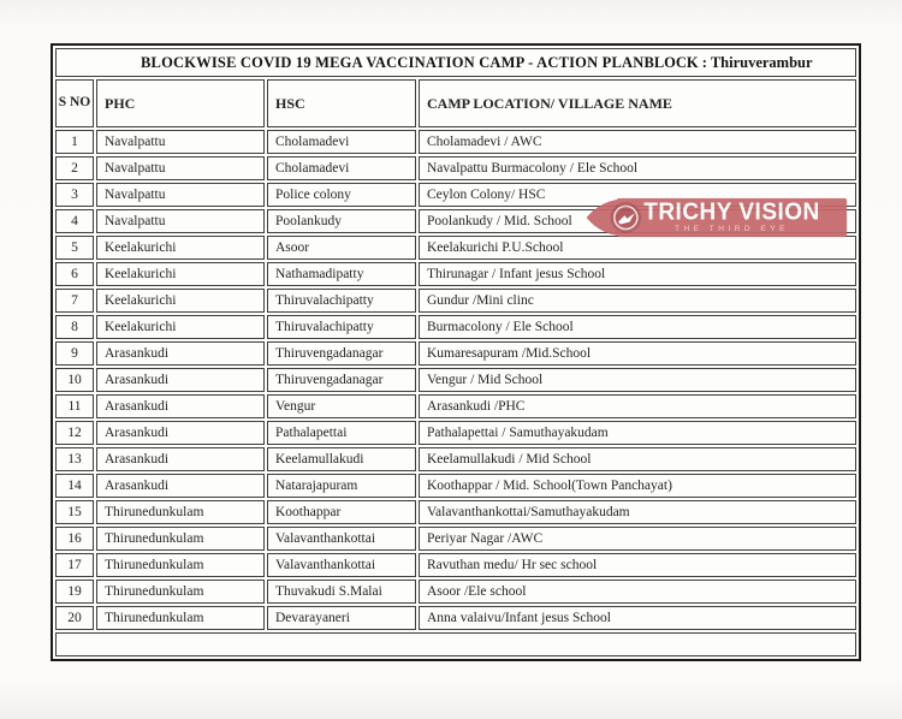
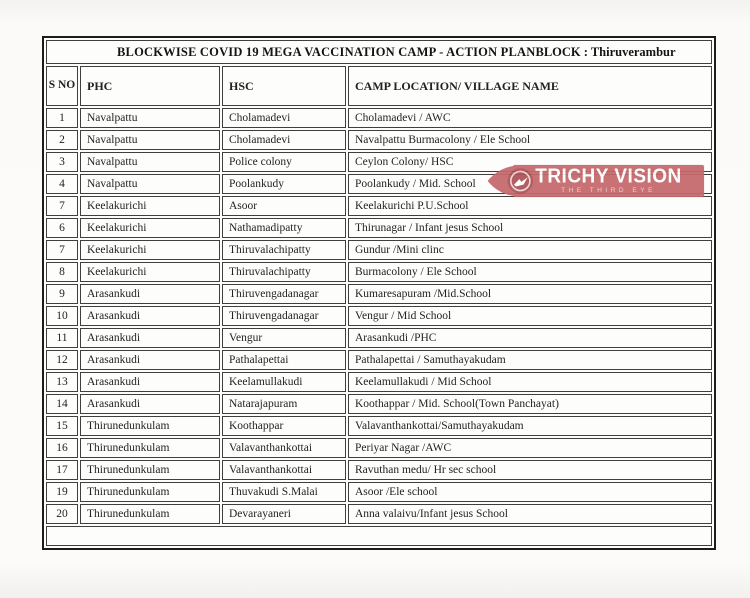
  BLOCKWISE COVID 19 MEGA VACCINATION CAMP - ACTION PLAN BLOCK : Thiruverambur
  S NO	PHC	HSC	CAMP LOCATION/ VILLAGE NAME
  1	Navalpattu	Cholamadevi	Cholamadevi / AWC
  2	Navalpattu	Cholamadevi	Navalpattu Burmacolony / Ele School
  3	Navalpattu	Police colony	Ceylon Colony/ HSC
  4	Navalpattu	Poolankudy	Poolankudy / Mid. School
- 5	Keelakurichi	Asoor	Keelakurichi P.U.School
+ 7	Keelakurichi	Asoor	Keelakurichi P.U.School
  6	Keelakurichi	Nathamadipatty	Thirunagar / Infant jesus School
  7	Keelakurichi	Thiruvalachipatty	Gundur /Mini clinc
  8	Keelakurichi	Thiruvalachipatty	Burmacolony / Ele School
  9	Arasankudi	Thiruvengadanagar	Kumaresapuram /Mid.School
  10	Arasankudi	Thiruvengadanagar	Vengur / Mid School
  11	Arasankudi	Vengur	Arasankudi /PHC
  12	Arasankudi	Pathalapettai	Pathalapettai / Samuthayakudam
  13	Arasankudi	Keelamullakudi	Keelamullakudi / Mid School
  14	Arasankudi	Natarajapuram	Koothappar / Mid. School(Town Panchayat)
  15	Thirunedunkulam	Koothappar	Valavanthankottai/Samuthayakudam
  16	Thirunedunkulam	Valavanthankottai	Periyar Nagar /AWC
  17	Thirunedunkulam	Valavanthankottai	Ravuthan medu/ Hr sec school
  19	Thirunedunkulam	Thuvakudi S.Malai	Asoor /Ele school
  20	Thirunedunkulam	Devarayaneri	Anna valaivu/Infant jesus School
  TRICHY VISION
